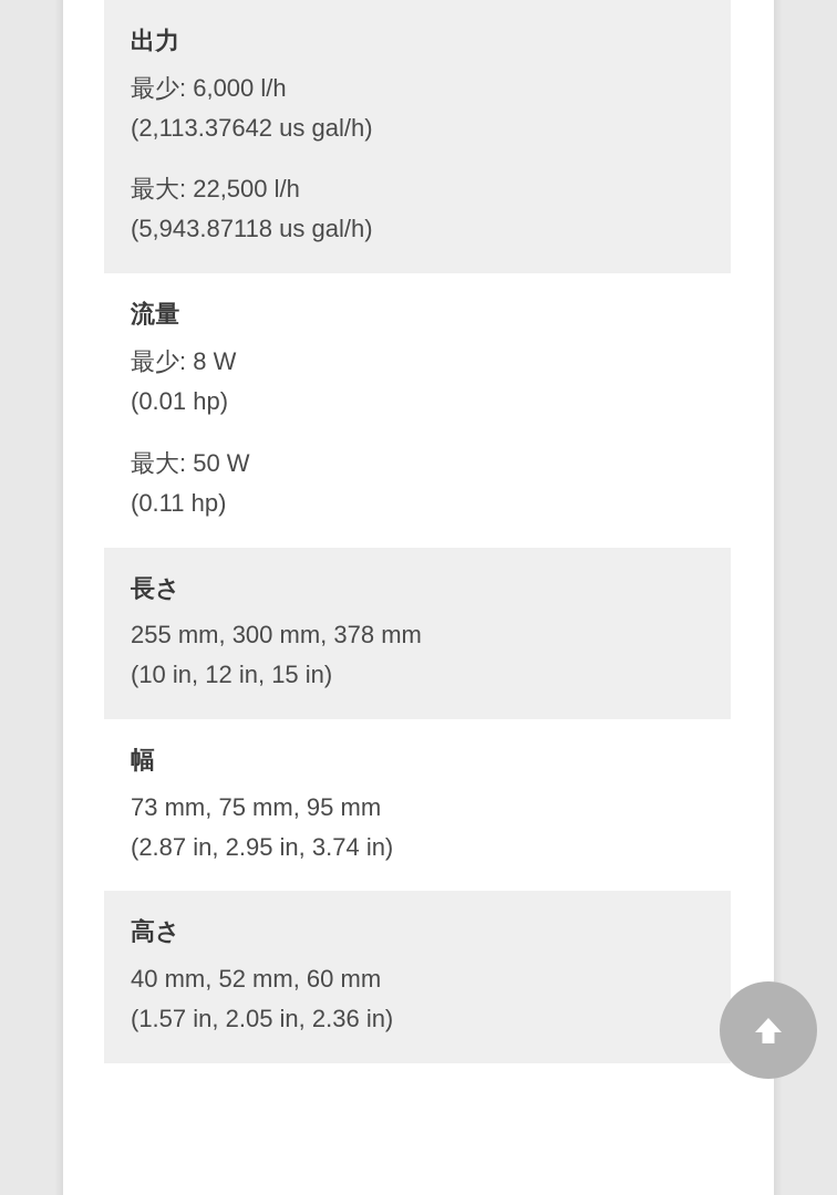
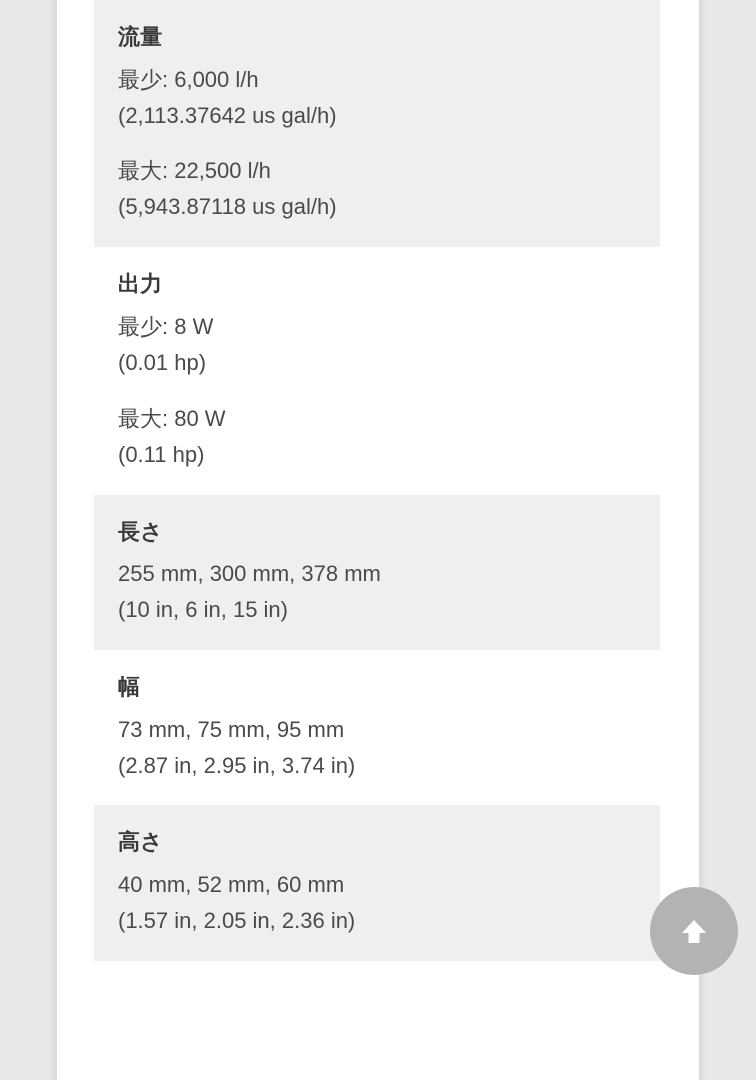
- 出力
+ 流量
  最少: 6,000 l/h
  (2,113.37642 us gal/h)
  最大: 22,500 l/h
  (5,943.87118 us gal/h)
- 流量
+ 出力
  最少: 8 W
  (0.01 hp)
- 最大: 50 W
+ 最大: 80 W
  (0.11 hp)
  長さ
  255 mm, 300 mm, 378 mm
- (10 in, 12 in, 15 in)
+ (10 in, 6 in, 15 in)
  幅
  73 mm, 75 mm, 95 mm
  (2.87 in, 2.95 in, 3.74 in)
  高さ
  40 mm, 52 mm, 60 mm
  (1.57 in, 2.05 in, 2.36 in)
